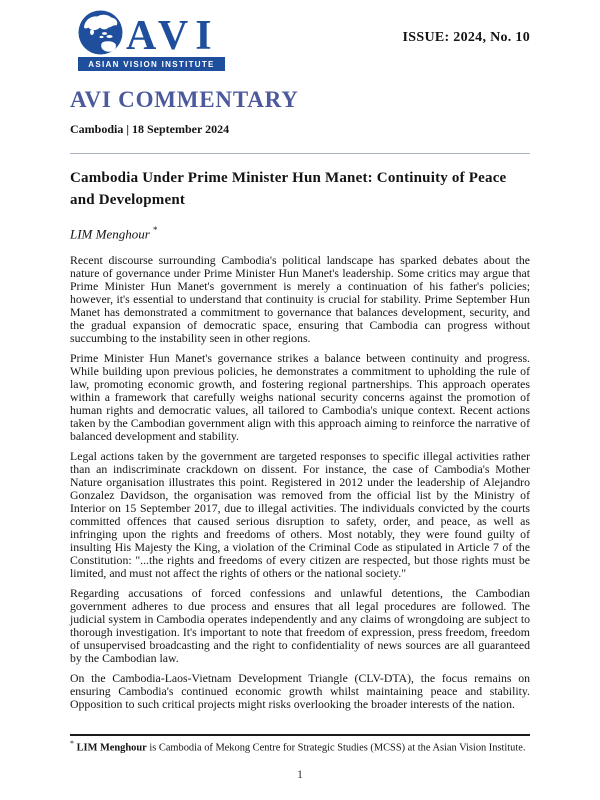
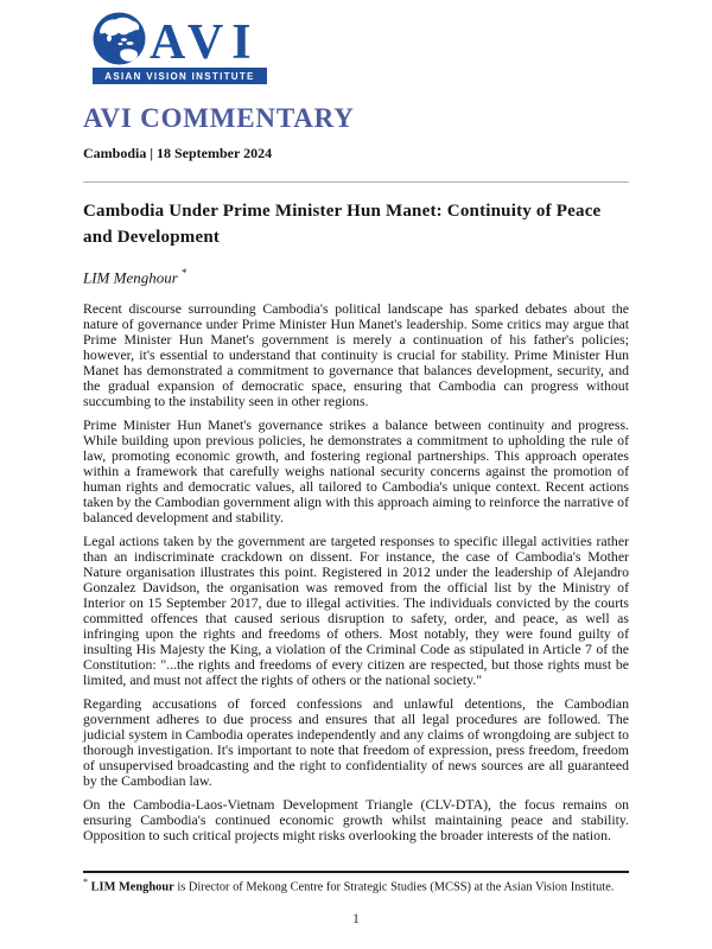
  AVI
  ASIAN VISION INSTITUTE
- ISSUE: 2024, No. 10
  AVI COMMENTARY
  Cambodia | 18 September 2024
  Cambodia Under Prime Minister Hun Manet: Continuity of Peace and Development
  LIM Menghour *
- Recent discourse surrounding Cambodia's political landscape has sparked debates about the nature of governance under Prime Minister Hun Manet's leadership. Some critics may argue that Prime Minister Hun Manet's government is merely a continuation of his father's policies; however, it's essential to understand that continuity is crucial for stability. Prime September Hun Manet has demonstrated a commitment to governance that balances development, security, and the gradual expansion of democratic space, ensuring that Cambodia can progress without succumbing to the instability seen in other regions.
+ Recent discourse surrounding Cambodia's political landscape has sparked debates about the nature of governance under Prime Minister Hun Manet's leadership. Some critics may argue that Prime Minister Hun Manet's government is merely a continuation of his father's policies; however, it's essential to understand that continuity is crucial for stability. Prime Minister Hun Manet has demonstrated a commitment to governance that balances development, security, and the gradual expansion of democratic space, ensuring that Cambodia can progress without succumbing to the instability seen in other regions.
  Prime Minister Hun Manet's governance strikes a balance between continuity and progress. While building upon previous policies, he demonstrates a commitment to upholding the rule of law, promoting economic growth, and fostering regional partnerships. This approach operates within a framework that carefully weighs national security concerns against the promotion of human rights and democratic values, all tailored to Cambodia's unique context. Recent actions taken by the Cambodian government align with this approach aiming to reinforce the narrative of balanced development and stability.
  Legal actions taken by the government are targeted responses to specific illegal activities rather than an indiscriminate crackdown on dissent. For instance, the case of Cambodia's Mother Nature organisation illustrates this point. Registered in 2012 under the leadership of Alejandro Gonzalez Davidson, the organisation was removed from the official list by the Ministry of Interior on 15 September 2017, due to illegal activities. The individuals convicted by the courts committed offences that caused serious disruption to safety, order, and peace, as well as infringing upon the rights and freedoms of others. Most notably, they were found guilty of insulting His Majesty the King, a violation of the Criminal Code as stipulated in Article 7 of the Constitution: "...the rights and freedoms of every citizen are respected, but those rights must be limited, and must not affect the rights of others or the national society."
  Regarding accusations of forced confessions and unlawful detentions, the Cambodian government adheres to due process and ensures that all legal procedures are followed. The judicial system in Cambodia operates independently and any claims of wrongdoing are subject to thorough investigation. It's important to note that freedom of expression, press freedom, freedom of unsupervised broadcasting and the right to confidentiality of news sources are all guaranteed by the Cambodian law.
  On the Cambodia-Laos-Vietnam Development Triangle (CLV-DTA), the focus remains on ensuring Cambodia's continued economic growth whilst maintaining peace and stability. Opposition to such critical projects might risks overlooking the broader interests of the nation.
- * LIM Menghour is Cambodia of Mekong Centre for Strategic Studies (MCSS) at the Asian Vision Institute.
+ * LIM Menghour is Director of Mekong Centre for Strategic Studies (MCSS) at the Asian Vision Institute.
  1
